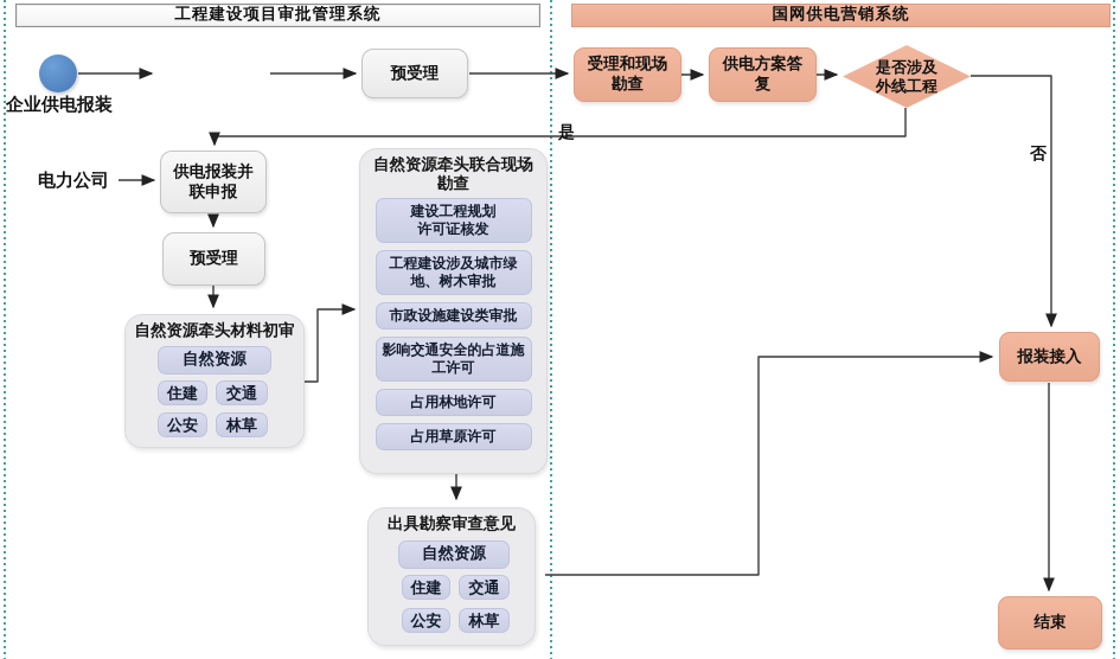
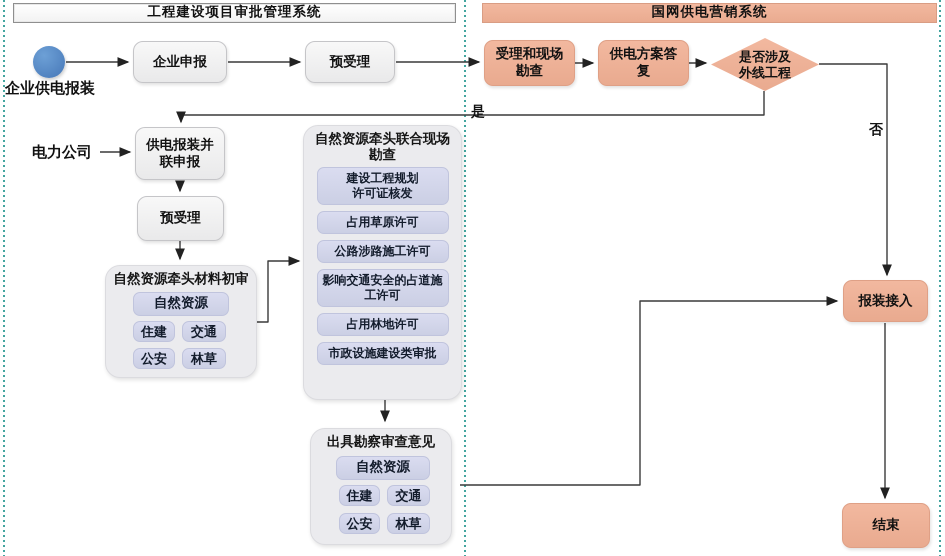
  工程建设项目审批管理系统
  国网供电营销系统
  企业供电报装
+ 企业申报
  预受理
  受理和现场
  勘查
  供电方案答
  复
  是否涉及
  外线工程
  是
  否
  电力公司
  供电报装并
  联申报
  预受理
  自然资源牵头材料初审
  自然资源
  住建
  交通
  公安
  林草
  自然资源牵头联合现场
  勘查
  建设工程规划
  许可证核发
- 工程建设涉及城市绿
- 地、树木审批
- 市政设施建设类审批
+ 占用草原许可
+ 公路涉路施工许可
  影响交通安全的占道施
  工许可
  占用林地许可
- 占用草原许可
+ 市政设施建设类审批
  出具勘察审查意见
  自然资源
  住建
  交通
  公安
  林草
  报装接入
  结束
